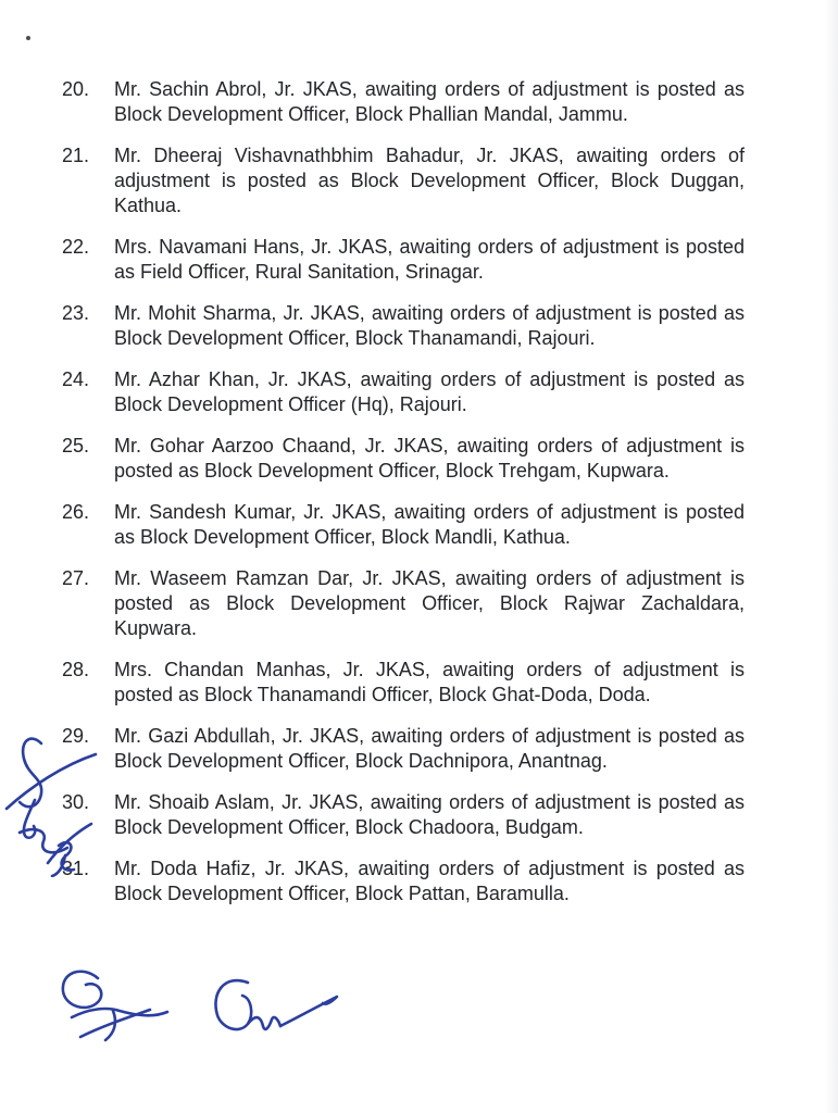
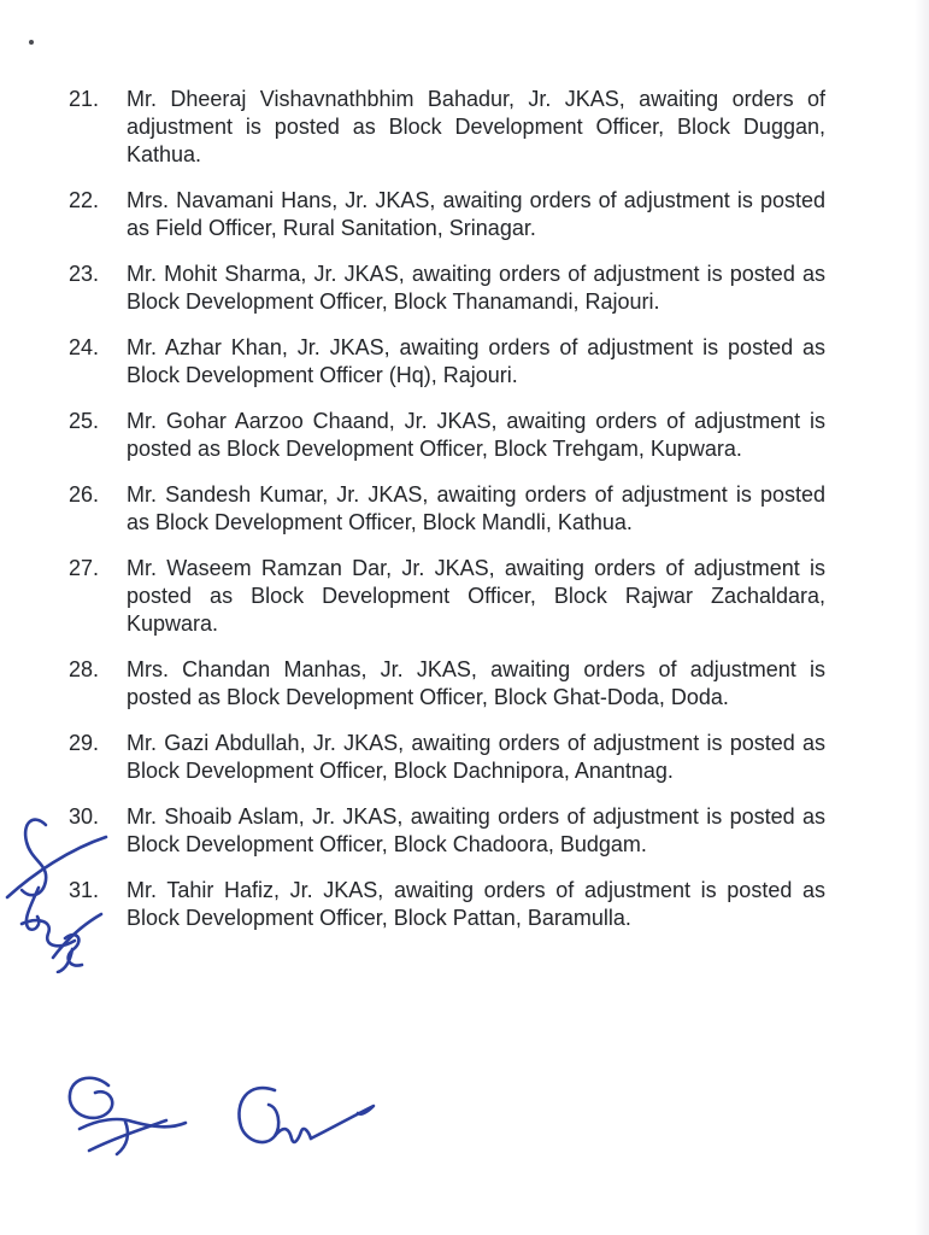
- 20.
- Mr. Sachin Abrol, Jr. JKAS, awaiting orders of adjustment is posted as Block Development Officer, Block Phallian Mandal, Jammu.
  21.
  Mr. Dheeraj Vishavnathbhim Bahadur, Jr. JKAS, awaiting orders of adjustment is posted as Block Development Officer, Block Duggan, Kathua.
  22.
  Mrs. Navamani Hans, Jr. JKAS, awaiting orders of adjustment is posted as Field Officer, Rural Sanitation, Srinagar.
  23.
  Mr. Mohit Sharma, Jr. JKAS, awaiting orders of adjustment is posted as Block Development Officer, Block Thanamandi, Rajouri.
  24.
  Mr. Azhar Khan, Jr. JKAS, awaiting orders of adjustment is posted as Block Development Officer (Hq), Rajouri.
  25.
  Mr. Gohar Aarzoo Chaand, Jr. JKAS, awaiting orders of adjustment is posted as Block Development Officer, Block Trehgam, Kupwara.
  26.
  Mr. Sandesh Kumar, Jr. JKAS, awaiting orders of adjustment is posted as Block Development Officer, Block Mandli, Kathua.
  27.
  Mr. Waseem Ramzan Dar, Jr. JKAS, awaiting orders of adjustment is posted as Block Development Officer, Block Rajwar Zachaldara, Kupwara.
  28.
- Mrs. Chandan Manhas, Jr. JKAS, awaiting orders of adjustment is posted as Block Thanamandi Officer, Block Ghat-Doda, Doda.
+ Mrs. Chandan Manhas, Jr. JKAS, awaiting orders of adjustment is posted as Block Development Officer, Block Ghat-Doda, Doda.
  29.
  Mr. Gazi Abdullah, Jr. JKAS, awaiting orders of adjustment is posted as Block Development Officer, Block Dachnipora, Anantnag.
  30.
  Mr. Shoaib Aslam, Jr. JKAS, awaiting orders of adjustment is posted as Block Development Officer, Block Chadoora, Budgam.
  31.
- Mr. Doda Hafiz, Jr. JKAS, awaiting orders of adjustment is posted as Block Development Officer, Block Pattan, Baramulla.
+ Mr. Tahir Hafiz, Jr. JKAS, awaiting orders of adjustment is posted as Block Development Officer, Block Pattan, Baramulla.
